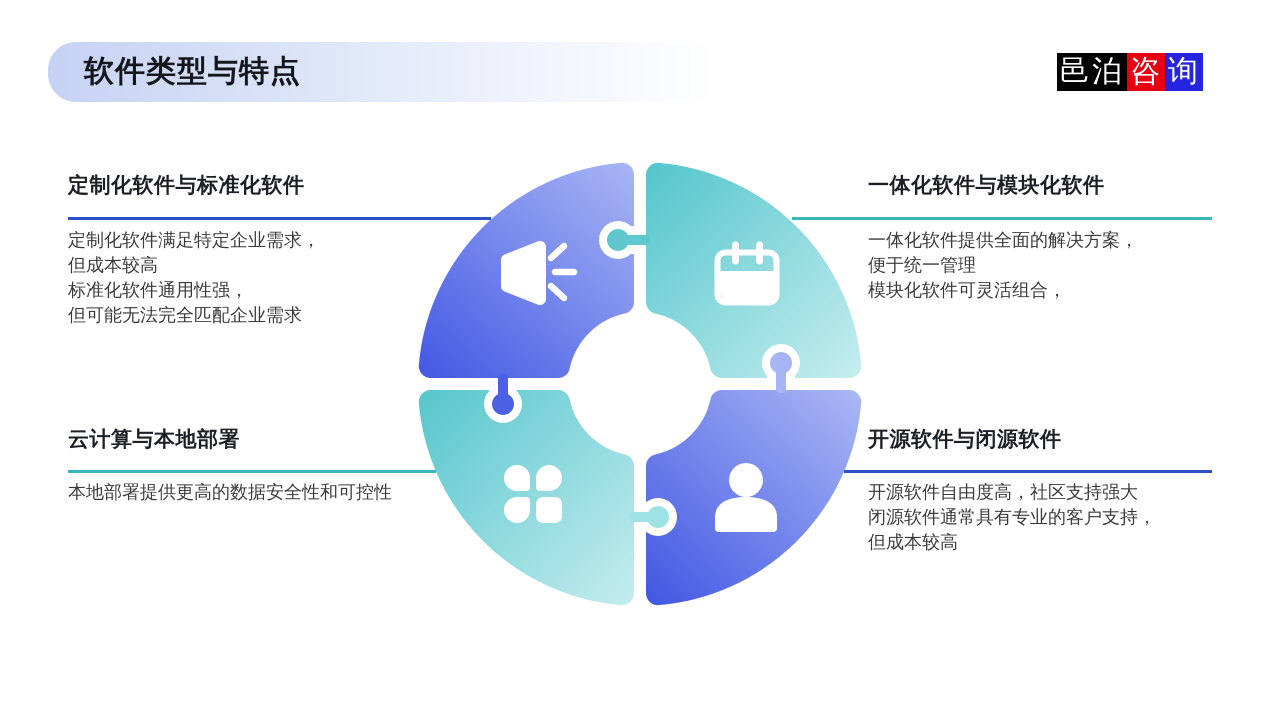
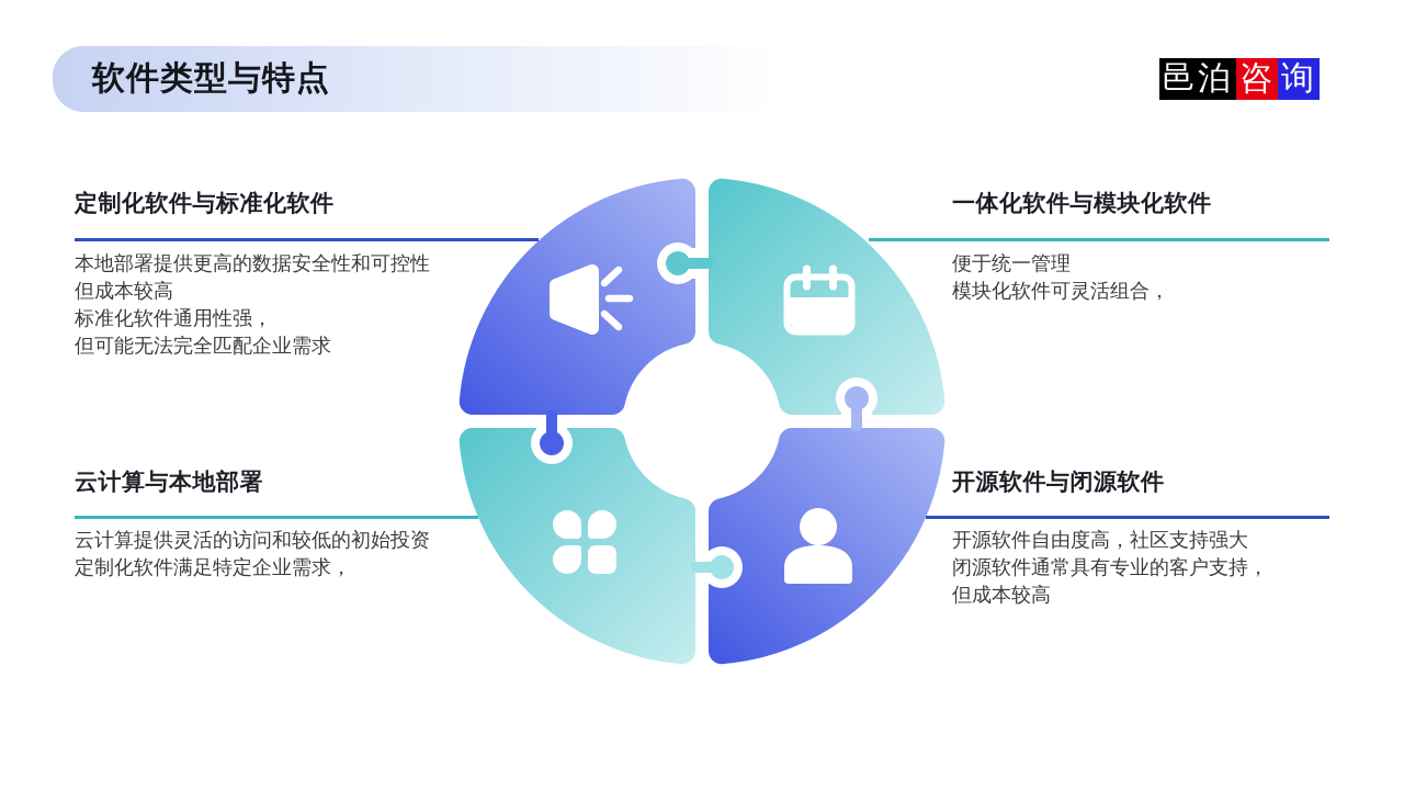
  软件类型与特点
  邑泊
  咨
  询
  定制化软件与标准化软件
- 定制化软件满足特定企业需求，
+ 本地部署提供更高的数据安全性和可控性
  但成本较高
  标准化软件通用性强，
  但可能无法完全匹配企业需求
  一体化软件与模块化软件
- 一体化软件提供全面的解决方案，
  便于统一管理
  模块化软件可灵活组合，
  云计算与本地部署
+ 云计算提供灵活的访问和较低的初始投资
- 本地部署提供更高的数据安全性和可控性
+ 定制化软件满足特定企业需求，
  开源软件与闭源软件
  开源软件自由度高，社区支持强大
  闭源软件通常具有专业的客户支持，
  但成本较高
